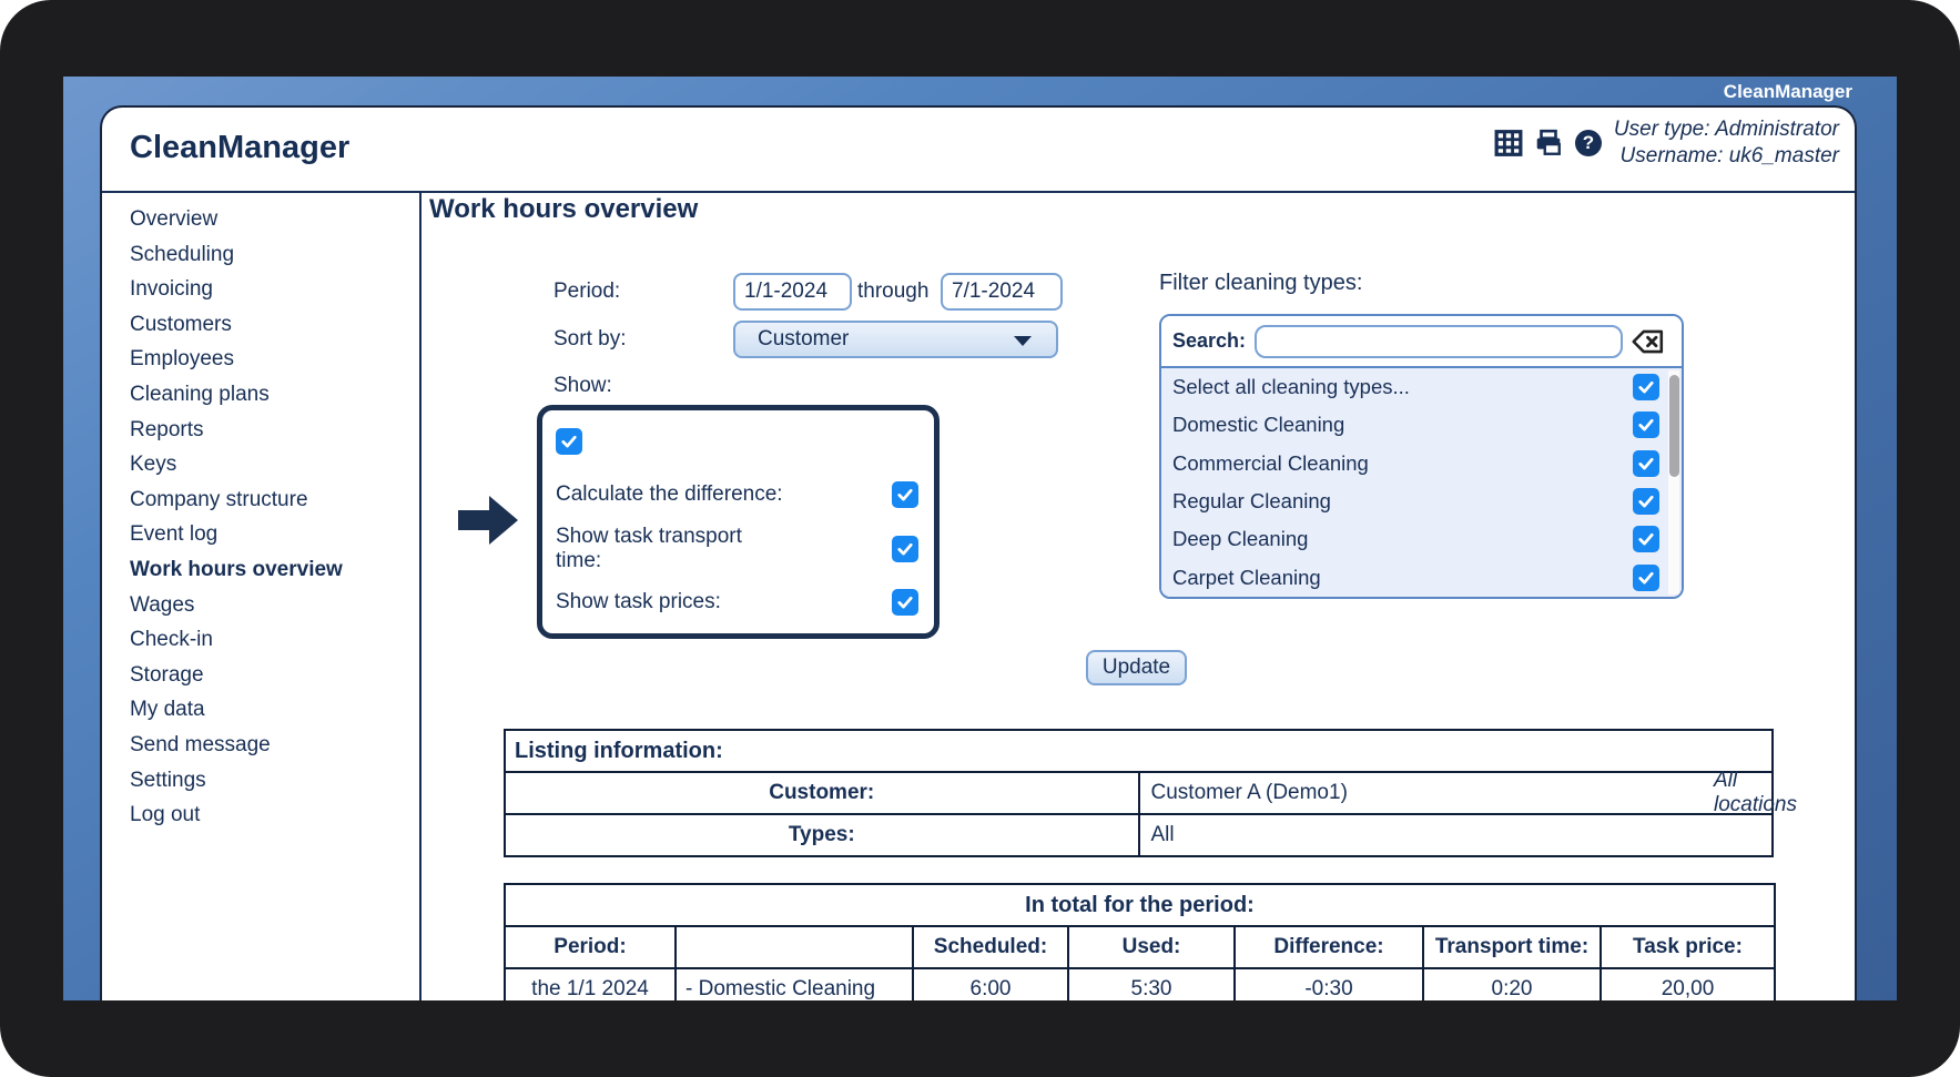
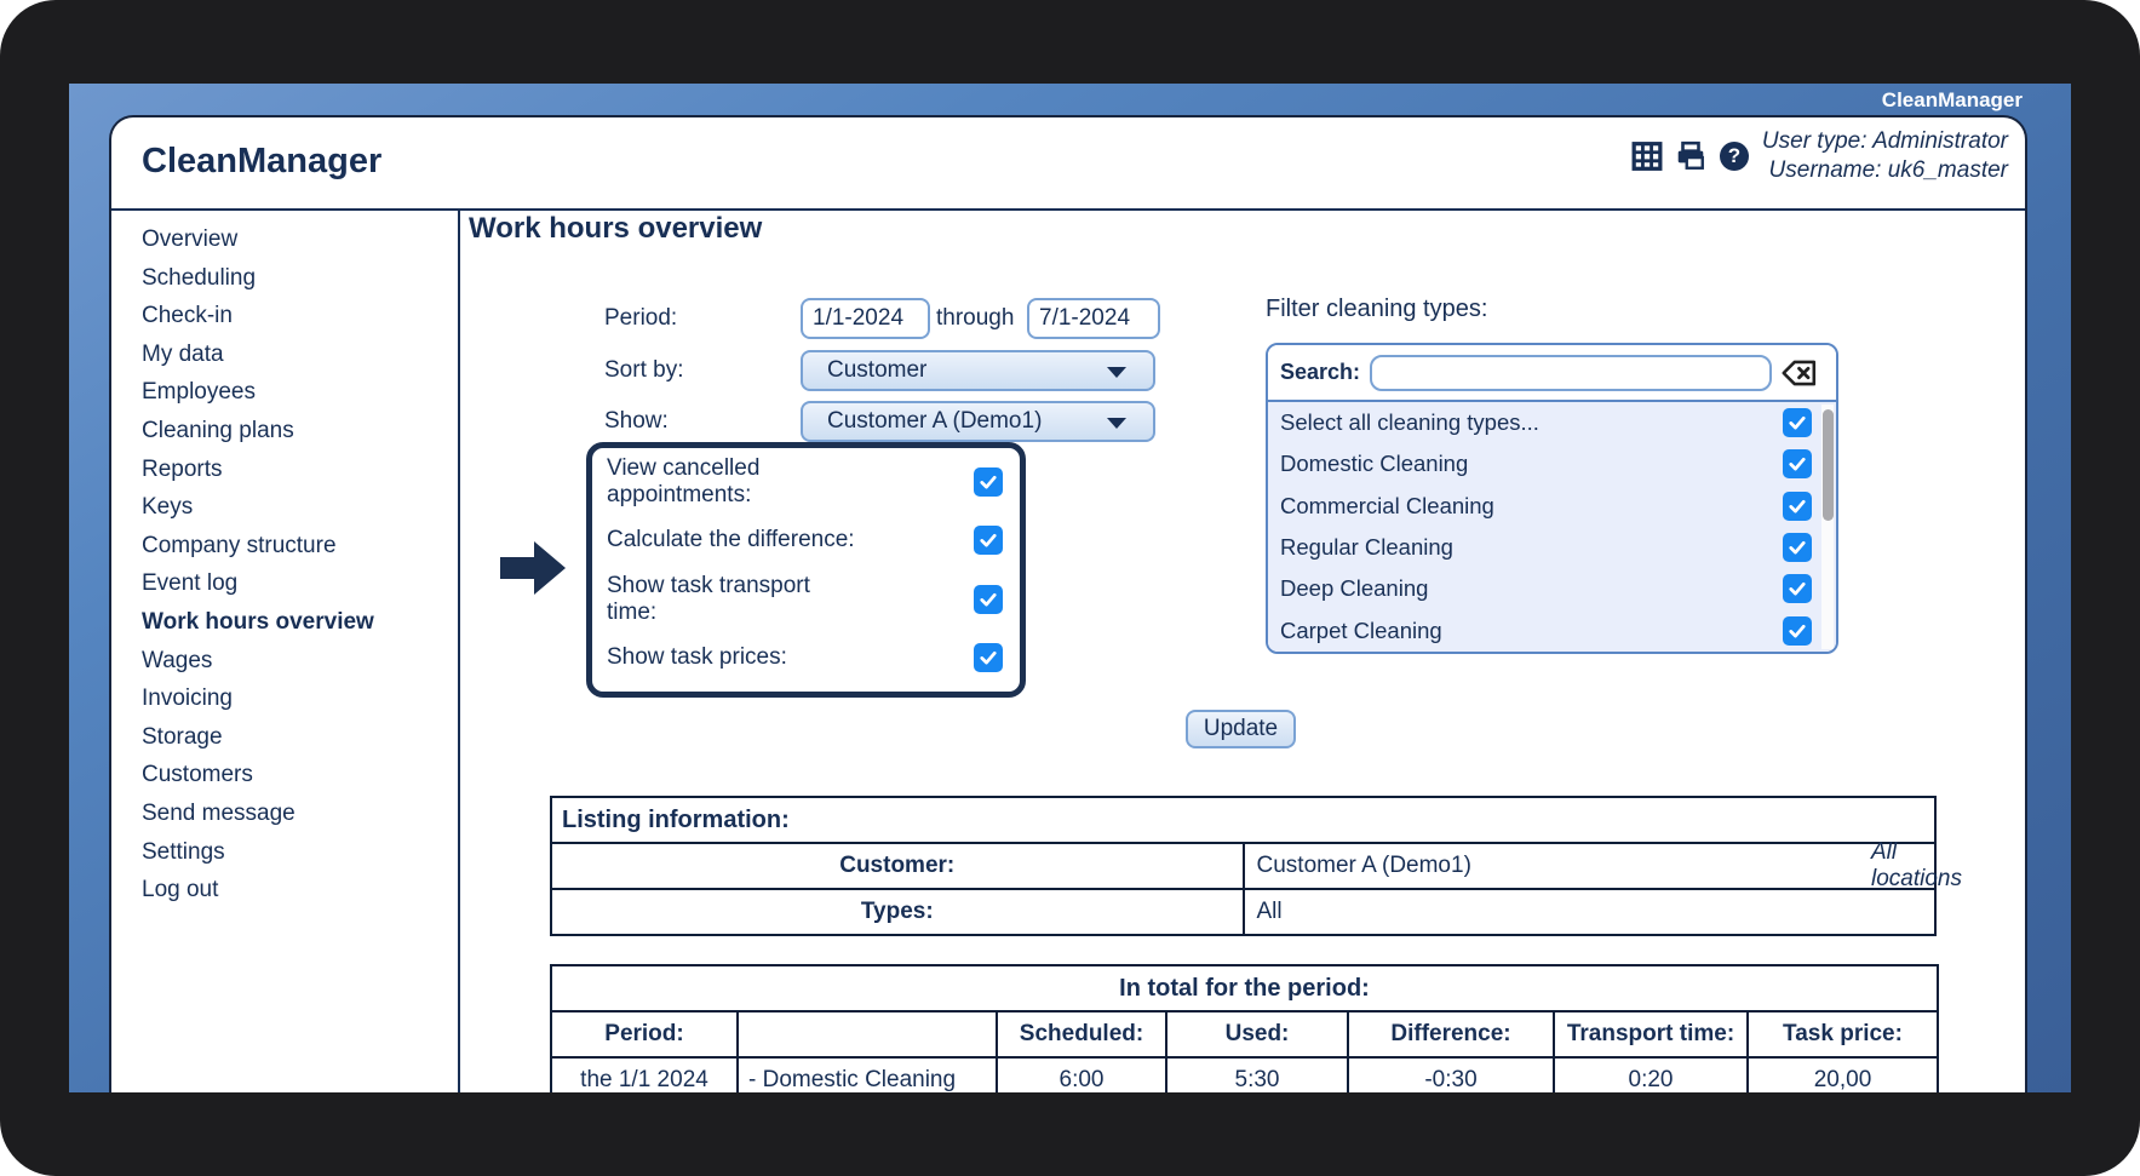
  CleanManager
  CleanManager
  ?
  User type: Administrator
  Username: uk6_master
  Overview
  Scheduling
- Invoicing
+ Check-in
- Customers
+ My data
  Employees
  Cleaning plans
  Reports
  Keys
  Company structure
  Event log
  Work hours overview
  Wages
- Check-in
+ Invoicing
  Storage
- My data
+ Customers
  Send message
  Settings
  Log out
  Work hours overview
  Period:
  1/1-2024
  through
  7/1-2024
  Sort by:
  Customer
  Show:
+ Customer A (Demo1)
+ View cancelled appointments:
  Calculate the difference:
  Show task transport time:
  Show task prices:
  Filter cleaning types:
  Search:
  Select all cleaning types...
  Domestic Cleaning
  Commercial Cleaning
  Regular Cleaning
  Deep Cleaning
  Carpet Cleaning
  Update
  Listing information:
  Customer:	Customer A (Demo1) All locations
  Types:	All
  In total for the period:
  	Period:		Scheduled:	Used:	Difference:	Transport time:	Task price:
  the 1/1 2024	- Domestic Cleaning	6:00	5:30	-0:30	0:20	20,00
